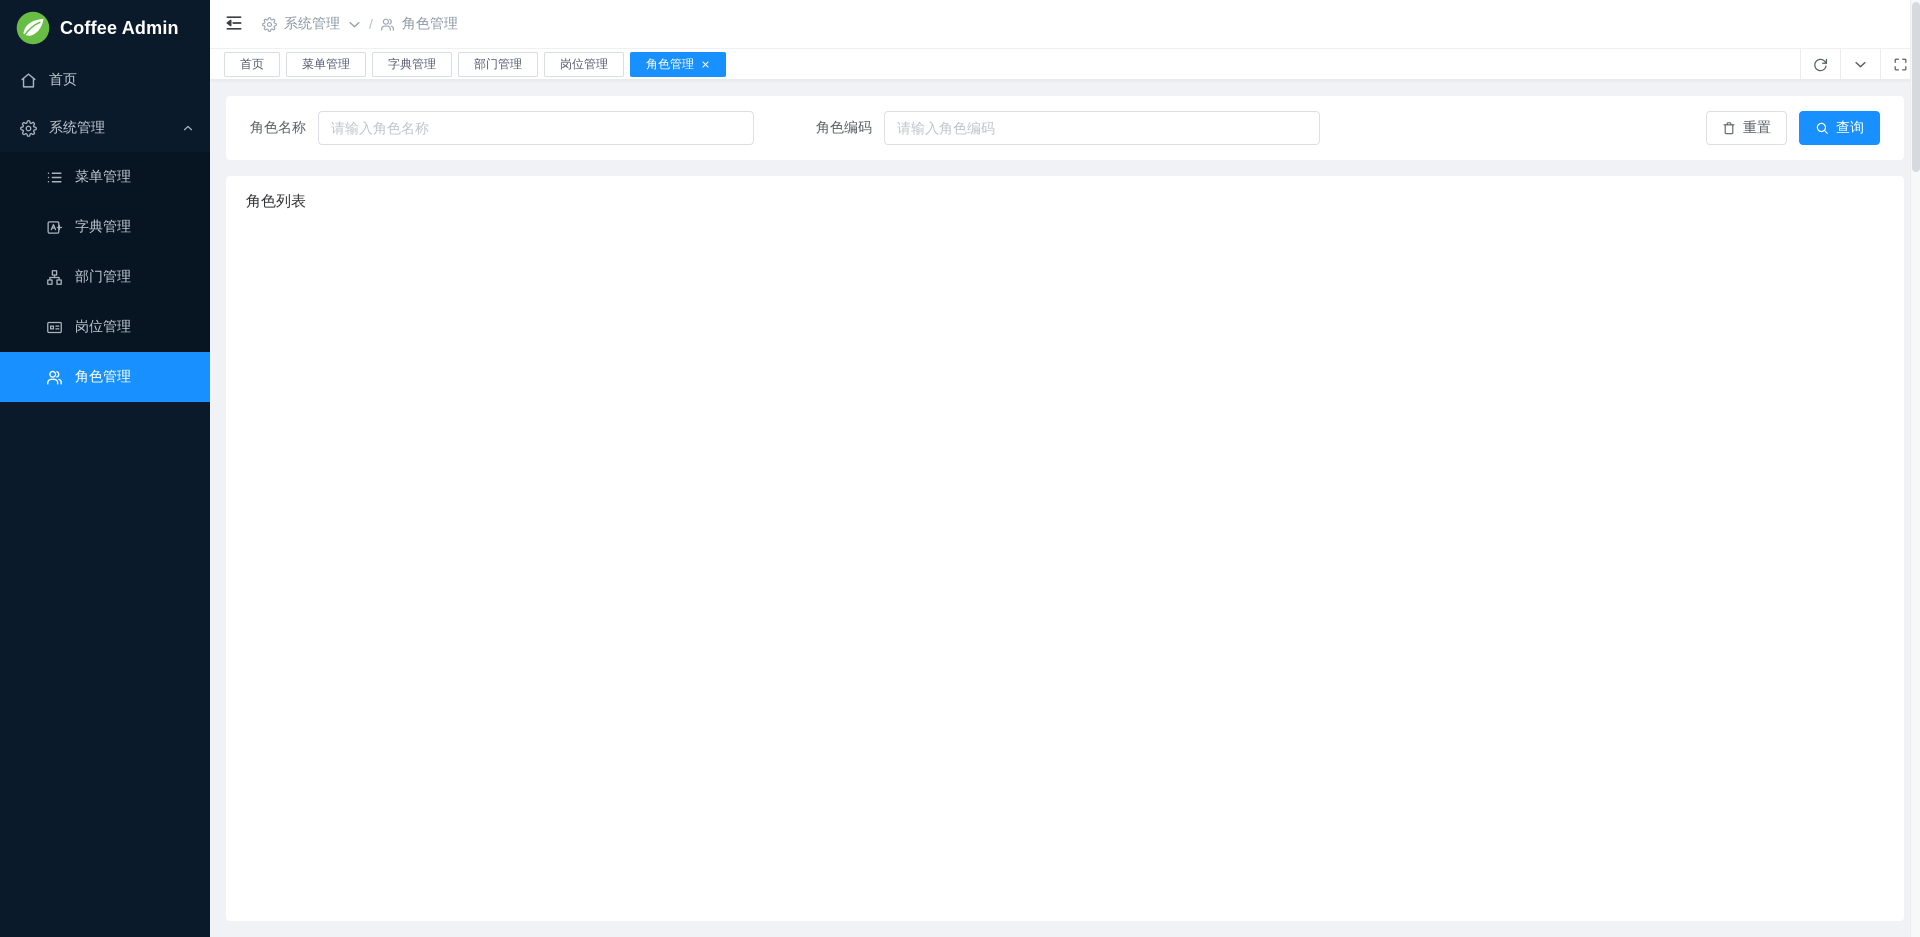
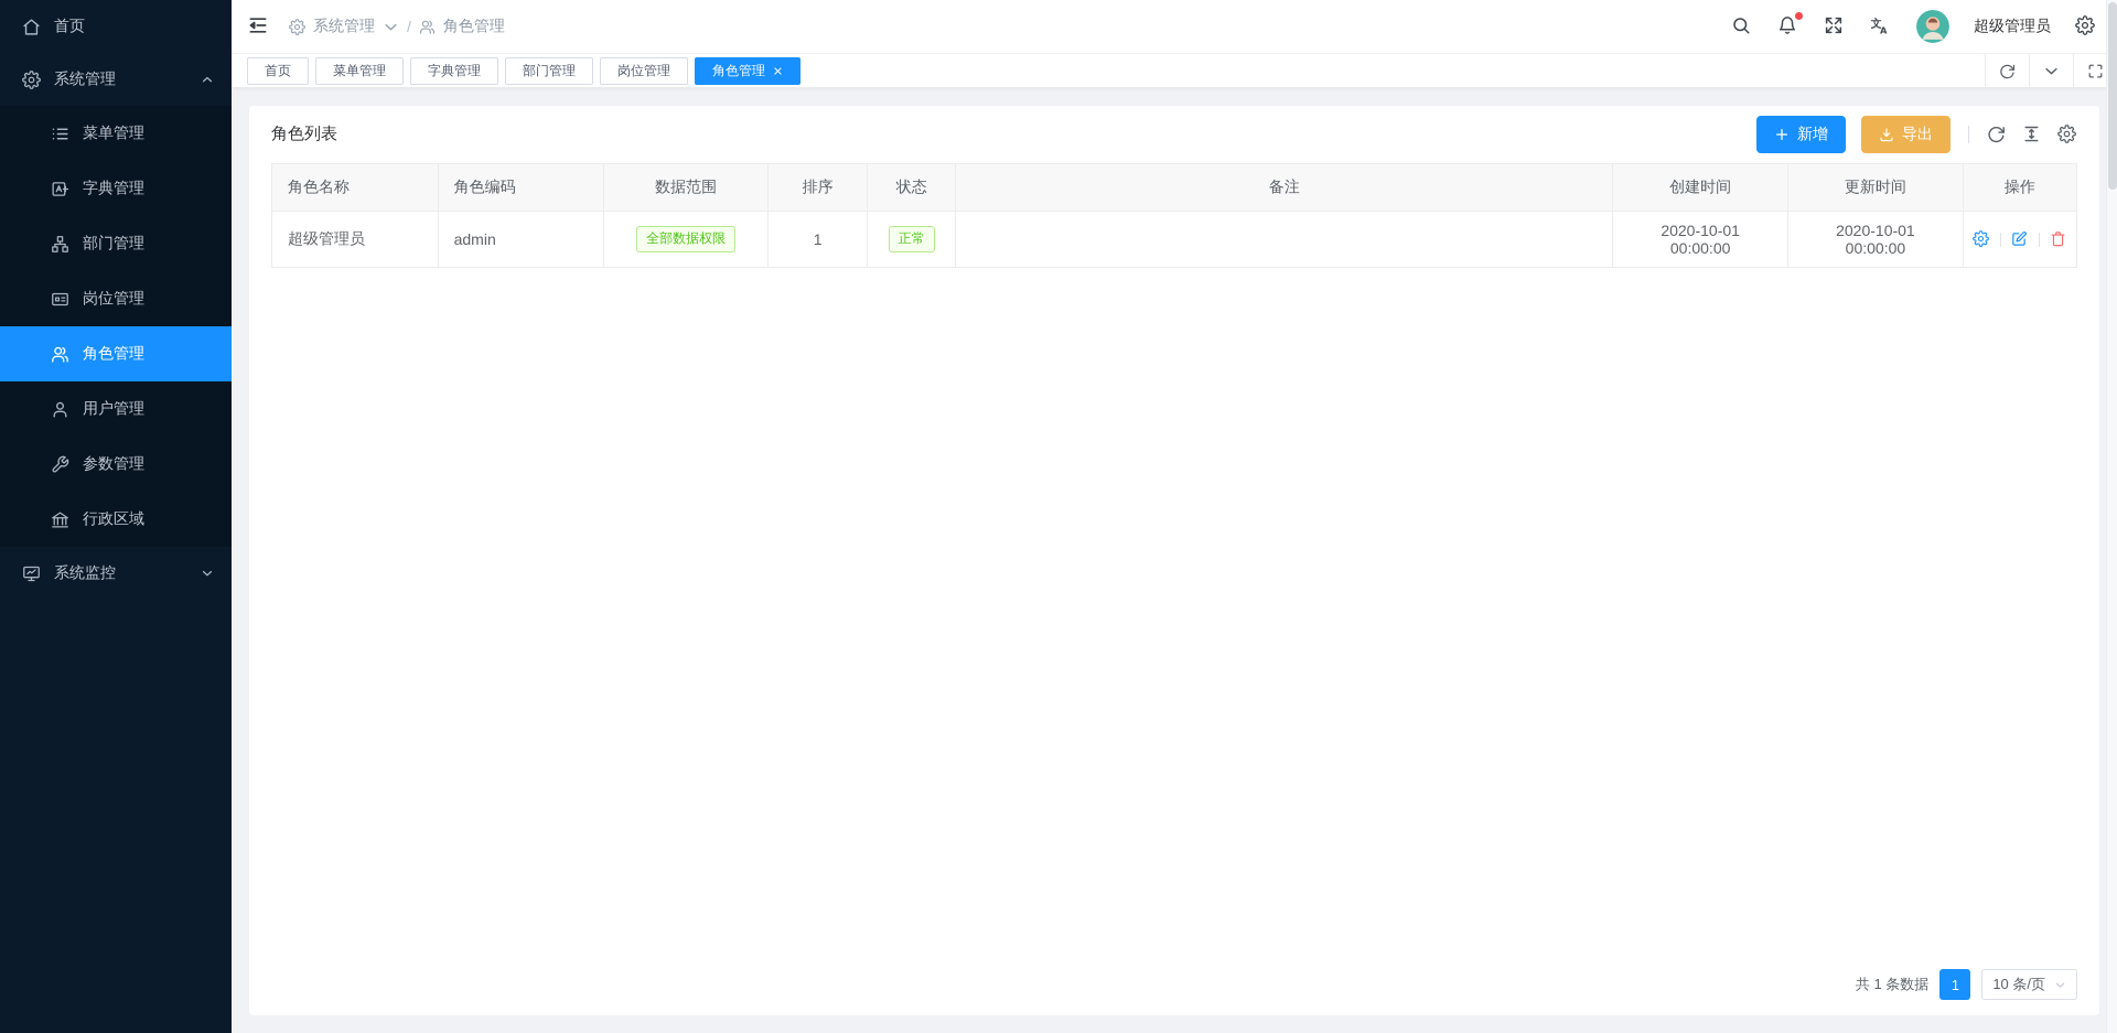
- Coffee Admin
  首页
  系统管理
  菜单管理
  字典管理
  部门管理
  岗位管理
  角色管理
+ 用户管理
+ 参数管理
+ 行政区域
+ 系统监控
  系统管理
  /
  角色管理
+ 超级管理员
  首页
  菜单管理
  字典管理
  部门管理
  岗位管理
  角色管理
- 角色名称
- 请输入角色名称
- 角色编码
- 请输入角色编码
- 重置
- 查询
  角色列表
+ 新增
+ 导出
+ 角色名称	角色编码	数据范围	排序	状态	备注	创建时间	更新时间	操作
+ 超级管理员	admin	全部数据权限	1	正常		2020-10-01 00:00:00	2020-10-01 00:00:00
+ 共 1 条数据
+ 1
+ 10 条/页
